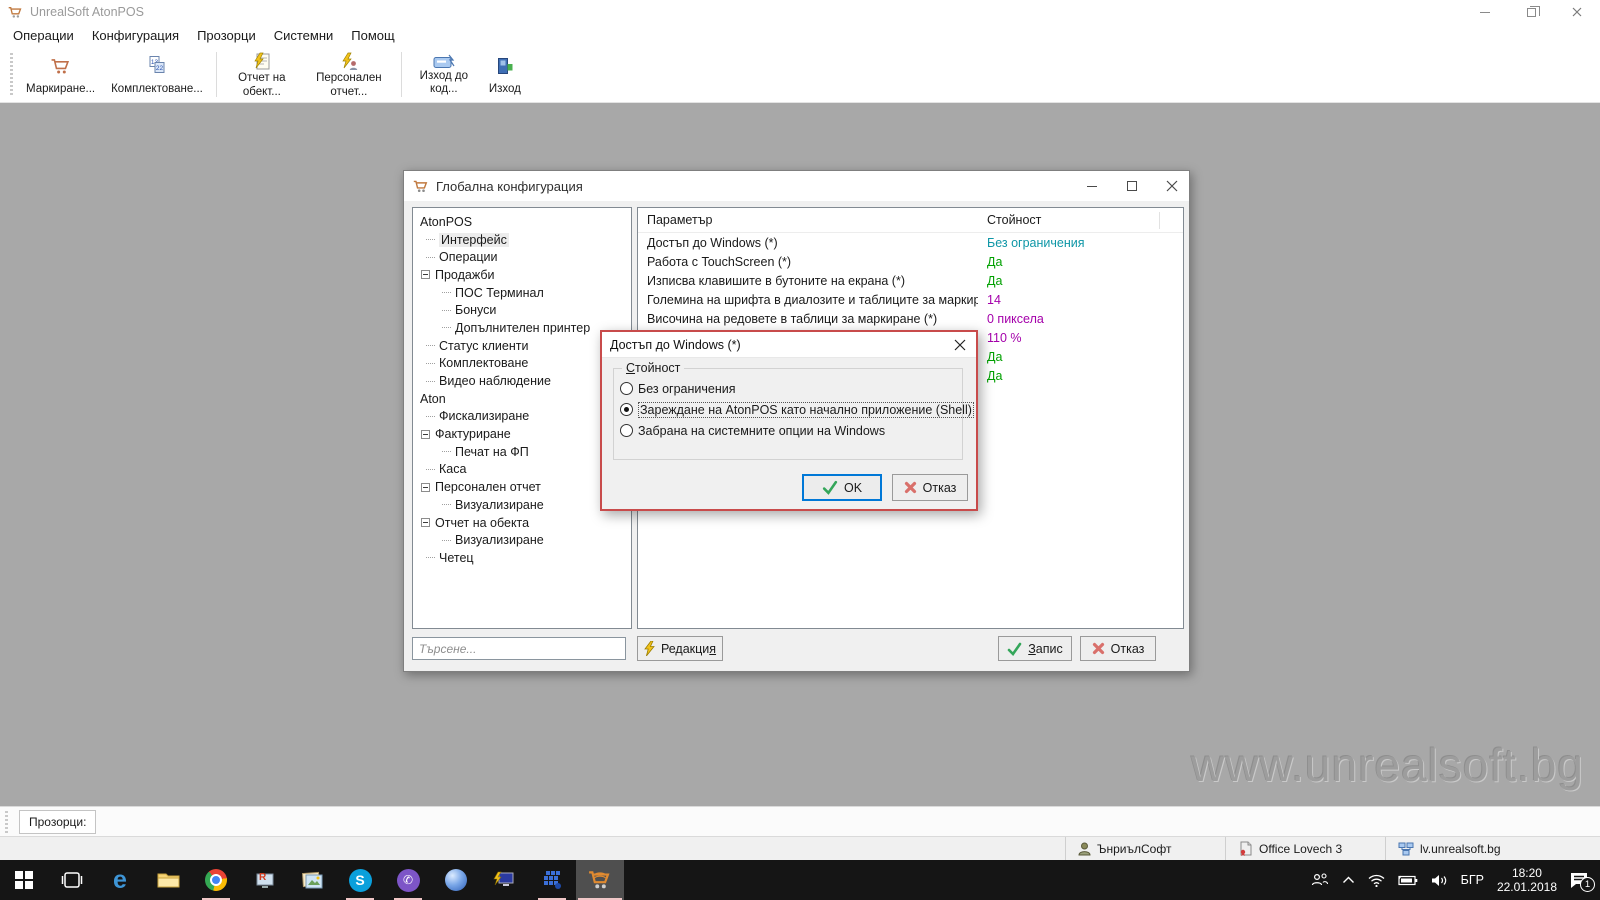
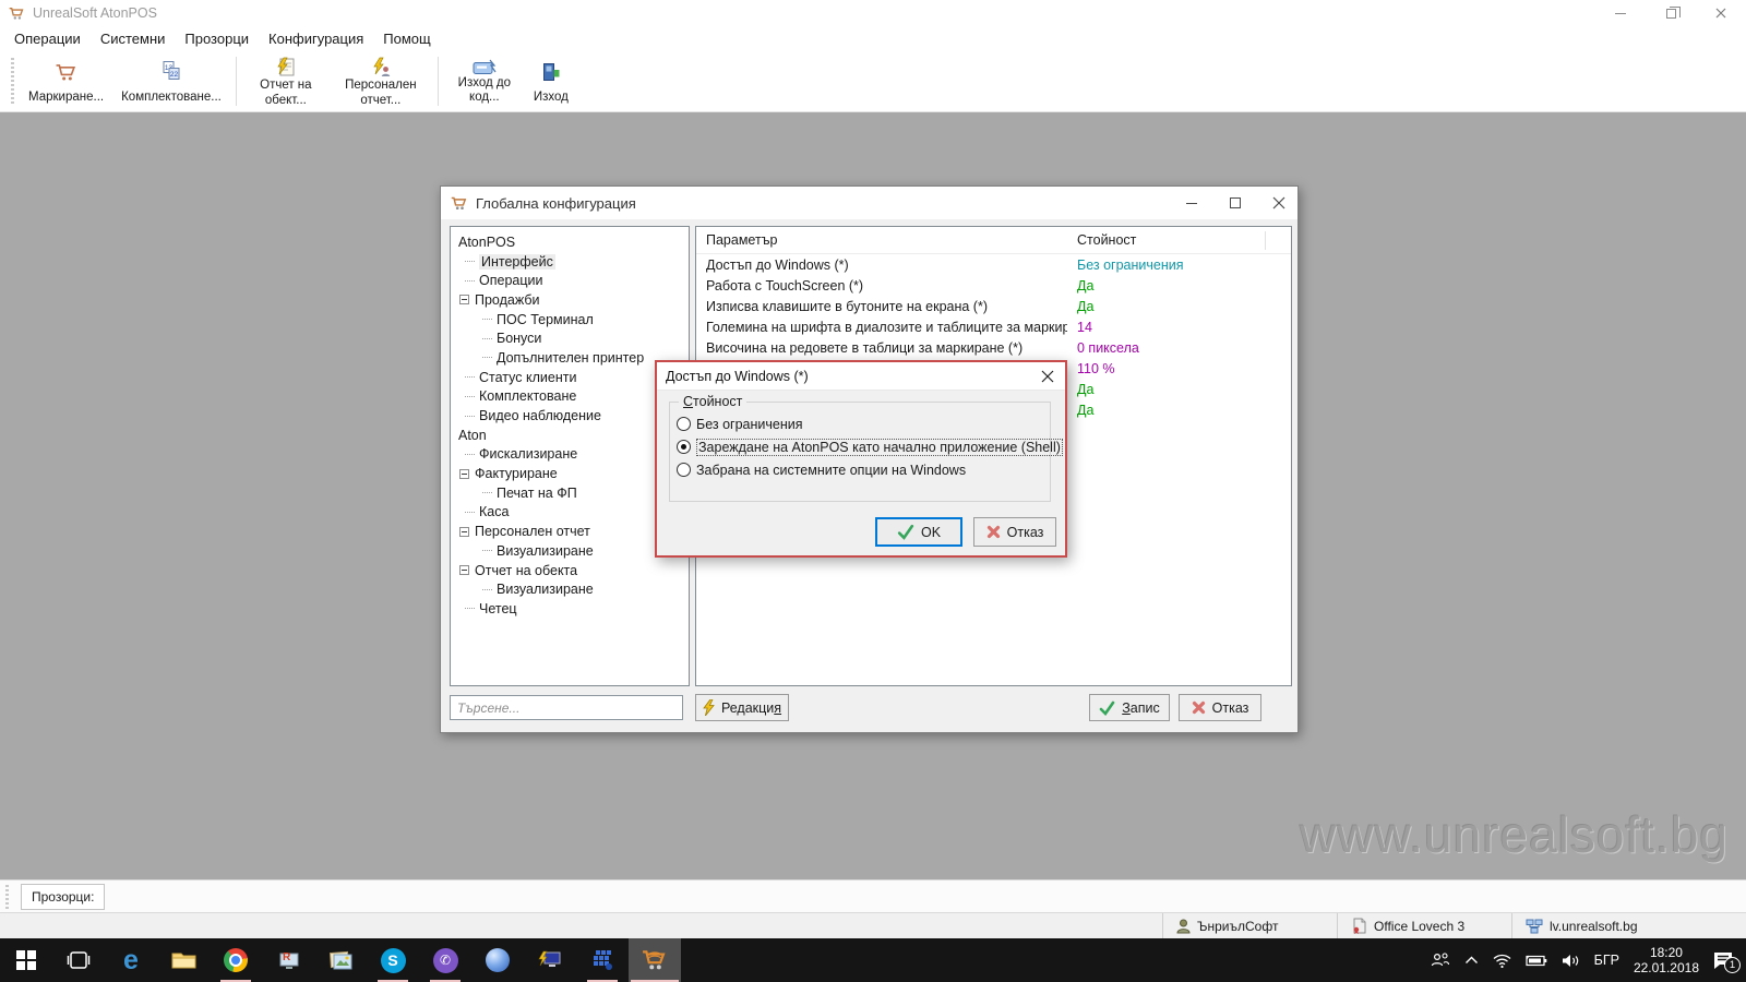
  UnrealSoft AtonPOS
  Операции
- Конфигурация
+ Системни
  Прозорци
- Системни
+ Конфигурация
  Помощ
  Маркиране...
  Комплектоване...
  Отчет на обект...
  Персонален отчет...
  Изход до код...
  Изход
  www.unrealsoft.bg
  Глобална конфигурация
  AtonPOS
  Интерфейс
  Операции
  Продажби
  ПОС Терминал
  Бонуси
  Допълнителен принтер
  Статус клиенти
  Комплектоване
  Видео наблюдение
  Aton
  Фискализиране
  Фактуриране
  Печат на ФП
  Каса
  Персонален отчет
  Визуализиране
  Отчет на обекта
  Визуализиране
  Четец
  Параметър
  Стойност
  Достъп до Windows (*)
  Без ограничения
  Работа с TouchScreen (*)
  Да
  Изписва клавишите в бутоните на екрана (*)
  Да
  Големина на шрифта в диалозите и таблиците за маркир
  14
  Височина на редовете в таблици за маркиране (*)
  0 пиксела
  110 %
  Да
  Да
  Търсене...
  Редакция
  Запис
  Отказ
  Достъп до Windows (*)
  Стойност
  Без ограничения
  Зареждане на AtonPOS като начално приложение (Shell)
  Забрана на системните опции на Windows
  OK
  Отказ
  Прозорци:
  ЪнриълСофт
  Office Lovech 3
  lv.unrealsoft.bg
  e
  R
  S
  ✆
  БГР
  18:20
  22.01.2018
  1
